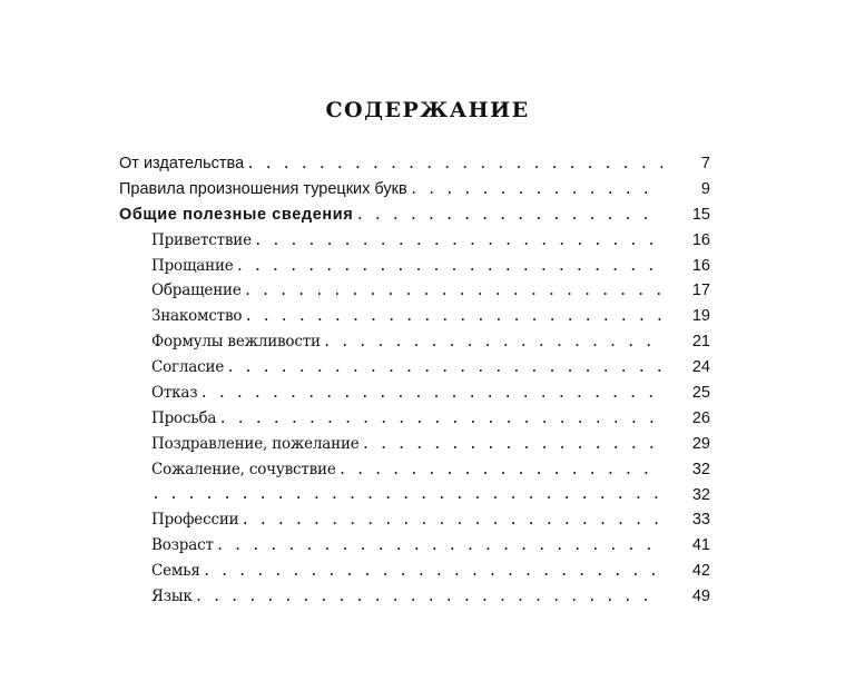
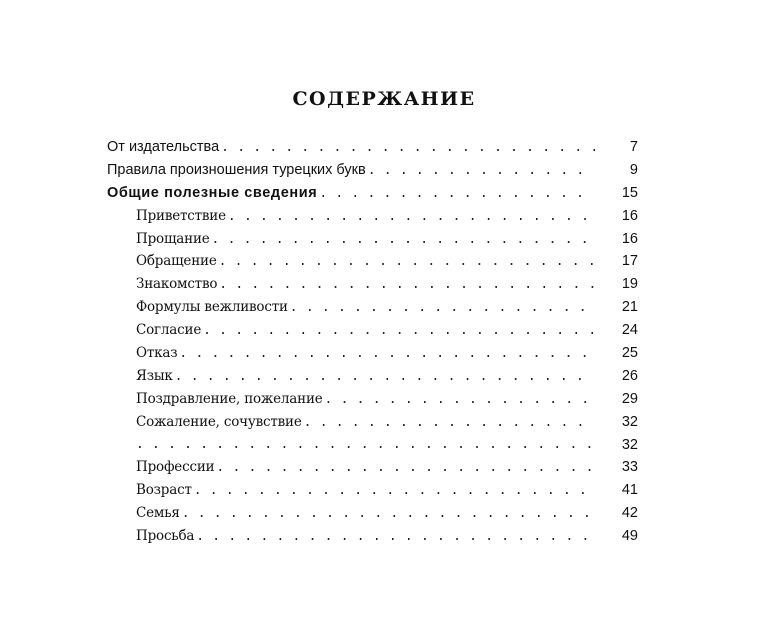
  СОДЕРЖАНИЕ
  От издательства
  7
  Правила произношения турецких букв
  9
  Общие полезные сведения
  15
  Приветствие
  16
  Прощание
  16
  Обращение
  17
  Знакомство
  19
  Формулы вежливости
  21
  Согласие
  24
  Отказ
  25
- Просьба
+ Язык
  26
  Поздравление, пожелание
  29
  Сожаление, сочувствие
  32
  32
  Профессии
  33
  Возраст
  41
  Семья
  42
- Язык
+ Просьба
  49
